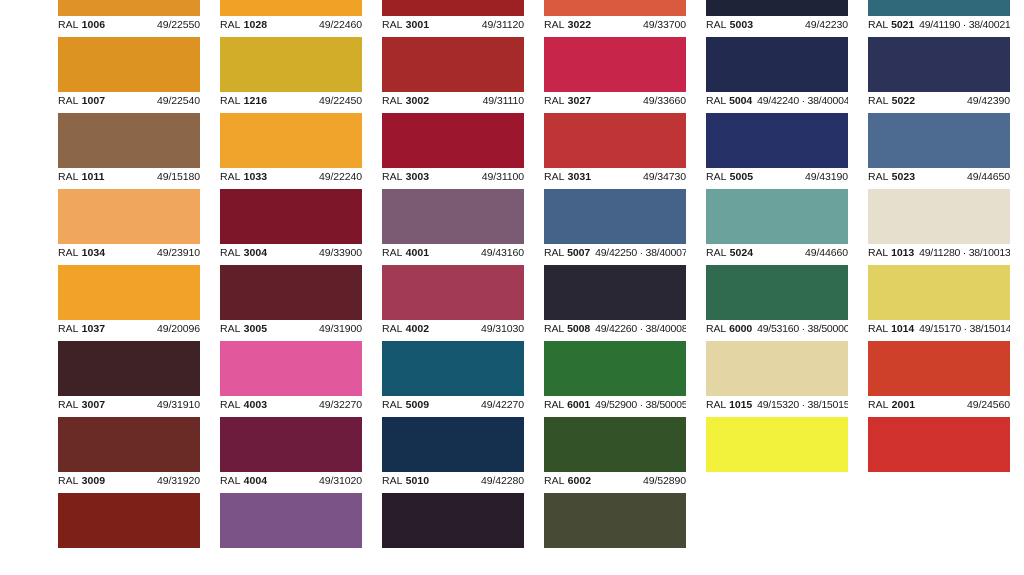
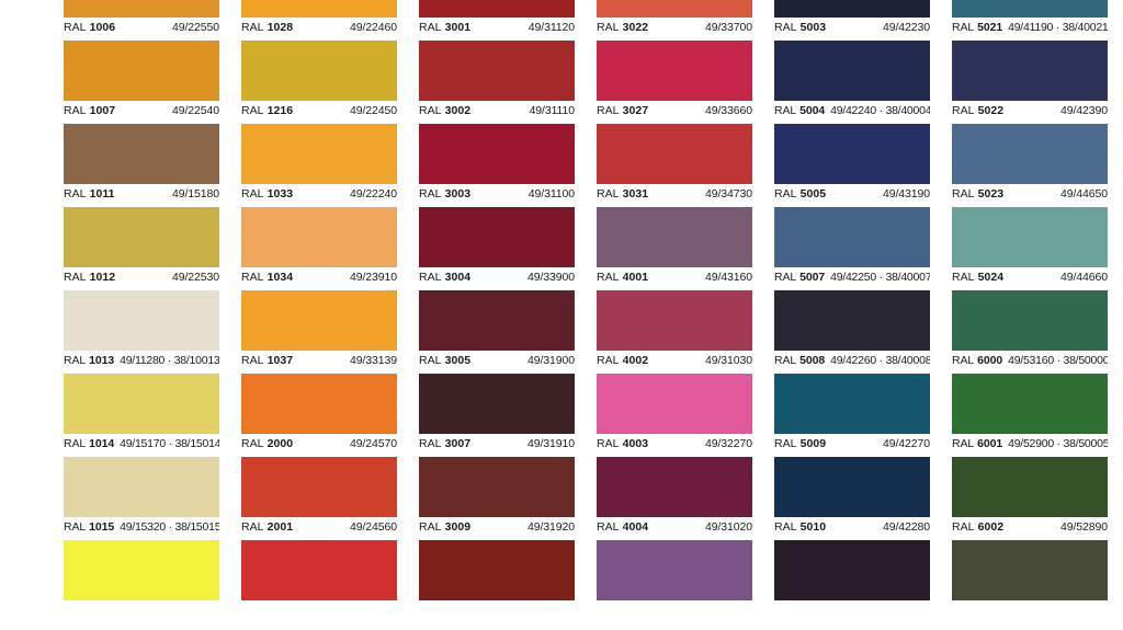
  RAL 1006
  49/22550
  RAL 1028
  49/22460
  RAL 3001
  49/31120
  RAL 3022
  49/33700
  RAL 5003
  49/42230
  RAL 5021
  49/41190 · 38/40021
  RAL 1007
  49/22540
  RAL 1216
  49/22450
  RAL 3002
  49/31110
  RAL 3027
  49/33660
  RAL 5004
  49/42240 · 38/40004
  RAL 5022
  49/42390
  RAL 1011
  49/15180
  RAL 1033
  49/22240
  RAL 3003
  49/31100
  RAL 3031
  49/34730
  RAL 5005
  49/43190
  RAL 5023
  49/44650
+ RAL 1012
+ 49/22530
  RAL 1034
  49/23910
  RAL 3004
  49/33900
  RAL 4001
  49/43160
  RAL 5007
  49/42250 · 38/40007
  RAL 5024
  49/44660
  RAL 1013
  49/11280 · 38/10013
  RAL 1037
- 49/20096
+ 49/33139
  RAL 3005
  49/31900
  RAL 4002
  49/31030
  RAL 5008
  49/42260 · 38/40008
  RAL 6000
  49/53160 · 38/50000
  RAL 1014
  49/15170 · 38/15014
+ RAL 2000
+ 49/24570
  RAL 3007
  49/31910
  RAL 4003
  49/32270
  RAL 5009
  49/42270
  RAL 6001
  49/52900 · 38/50005
  RAL 1015
  49/15320 · 38/15015
  RAL 2001
  49/24560
  RAL 3009
  49/31920
  RAL 4004
  49/31020
  RAL 5010
  49/42280
  RAL 6002
  49/52890
